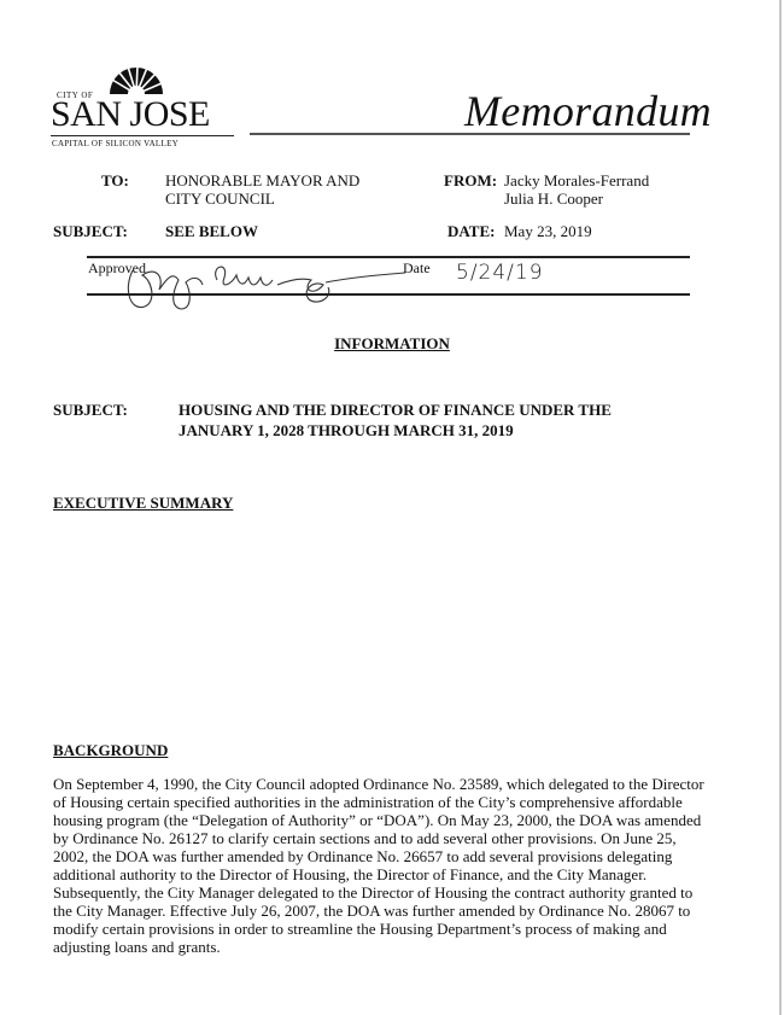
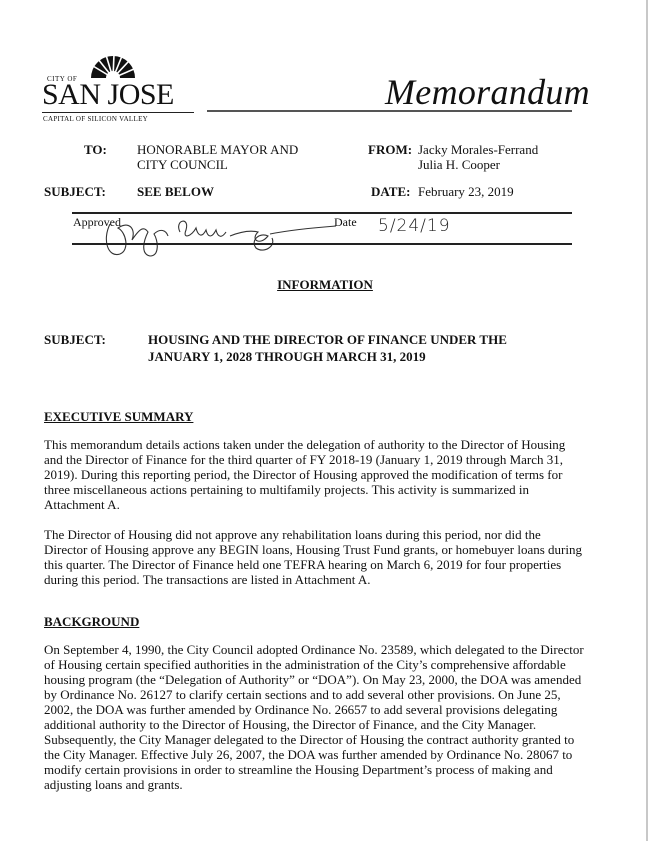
  CITY OF
  SAN JOSE
  CAPITAL OF SILICON VALLEY
  Memorandum
  TO:
  HONORABLE MAYOR AND
  CITY COUNCIL
  FROM:
  Jacky Morales-Ferrand
  Julia H. Cooper
  SUBJECT:
  SEE BELOW
  DATE:
- May 23, 2019
+ February 23, 2019
  Approved
  Date
  5/24/19
  INFORMATION
  SUBJECT:
  HOUSING AND THE DIRECTOR OF FINANCE UNDER THE
  JANUARY 1, 2028 THROUGH MARCH 31, 2019
  EXECUTIVE SUMMARY
+ This memorandum details actions taken under the delegation of authority to the Director of Housing and the Director of Finance for the third quarter of FY 2018-19 (January 1, 2019 through March 31, 2019). During this reporting period, the Director of Housing approved the modification of terms for three miscellaneous actions pertaining to multifamily projects. This activity is summarized in Attachment A.
+ The Director of Housing did not approve any rehabilitation loans during this period, nor did the Director of Housing approve any BEGIN loans, Housing Trust Fund grants, or homebuyer loans during this quarter. The Director of Finance held one TEFRA hearing on March 6, 2019 for four properties during this period. The transactions are listed in Attachment A.
  BACKGROUND
  On September 4, 1990, the City Council adopted Ordinance No. 23589, which delegated to the Director of Housing certain specified authorities in the administration of the City’s comprehensive affordable housing program (the “Delegation of Authority” or “DOA”). On May 23, 2000, the DOA was amended by Ordinance No. 26127 to clarify certain sections and to add several other provisions. On June 25, 2002, the DOA was further amended by Ordinance No. 26657 to add several provisions delegating additional authority to the Director of Housing, the Director of Finance, and the City Manager. Subsequently, the City Manager delegated to the Director of Housing the contract authority granted to the City Manager. Effective July 26, 2007, the DOA was further amended by Ordinance No. 28067 to modify certain provisions in order to streamline the Housing Department’s process of making and adjusting loans and grants.
